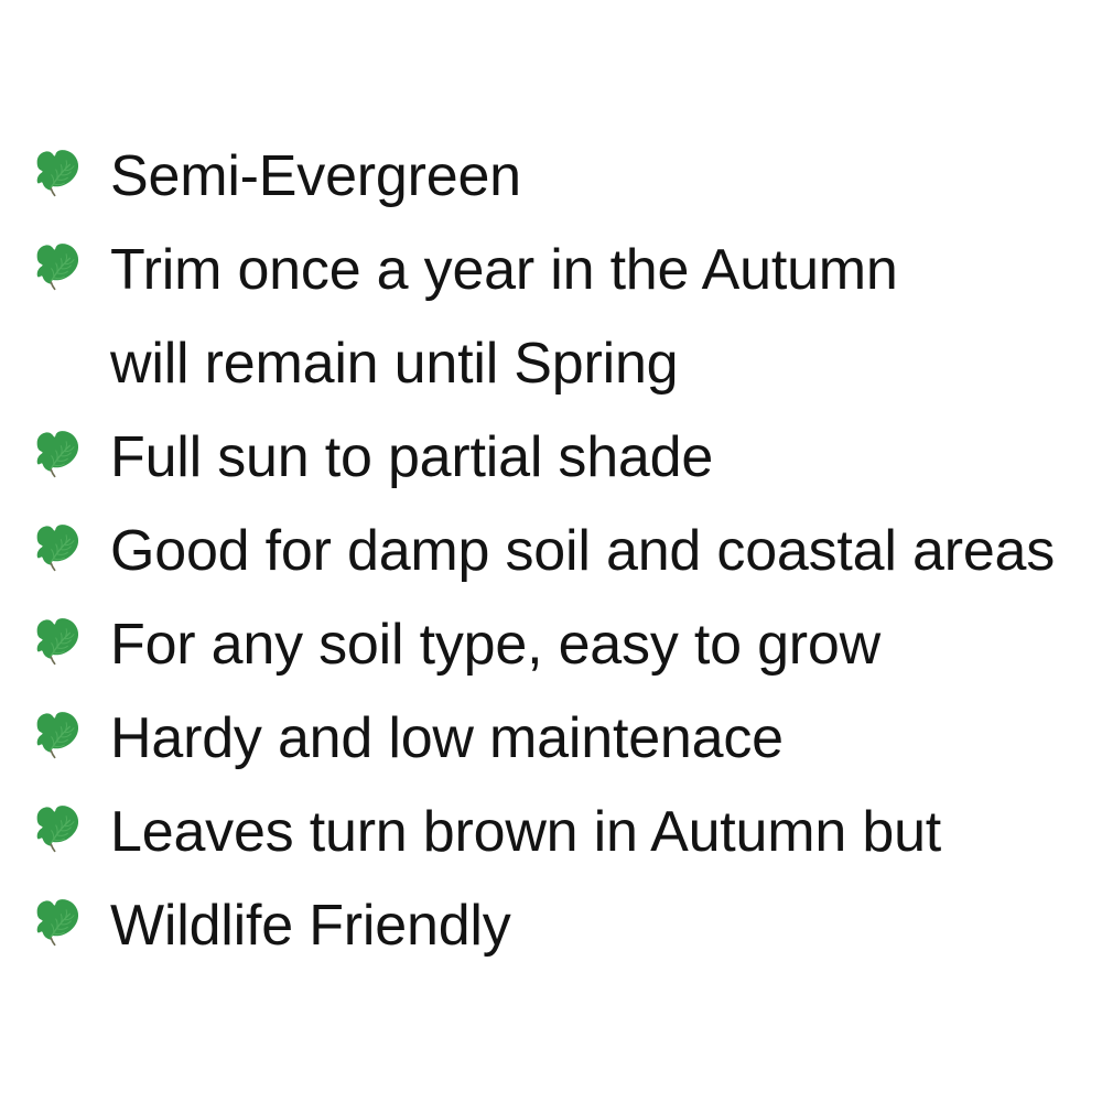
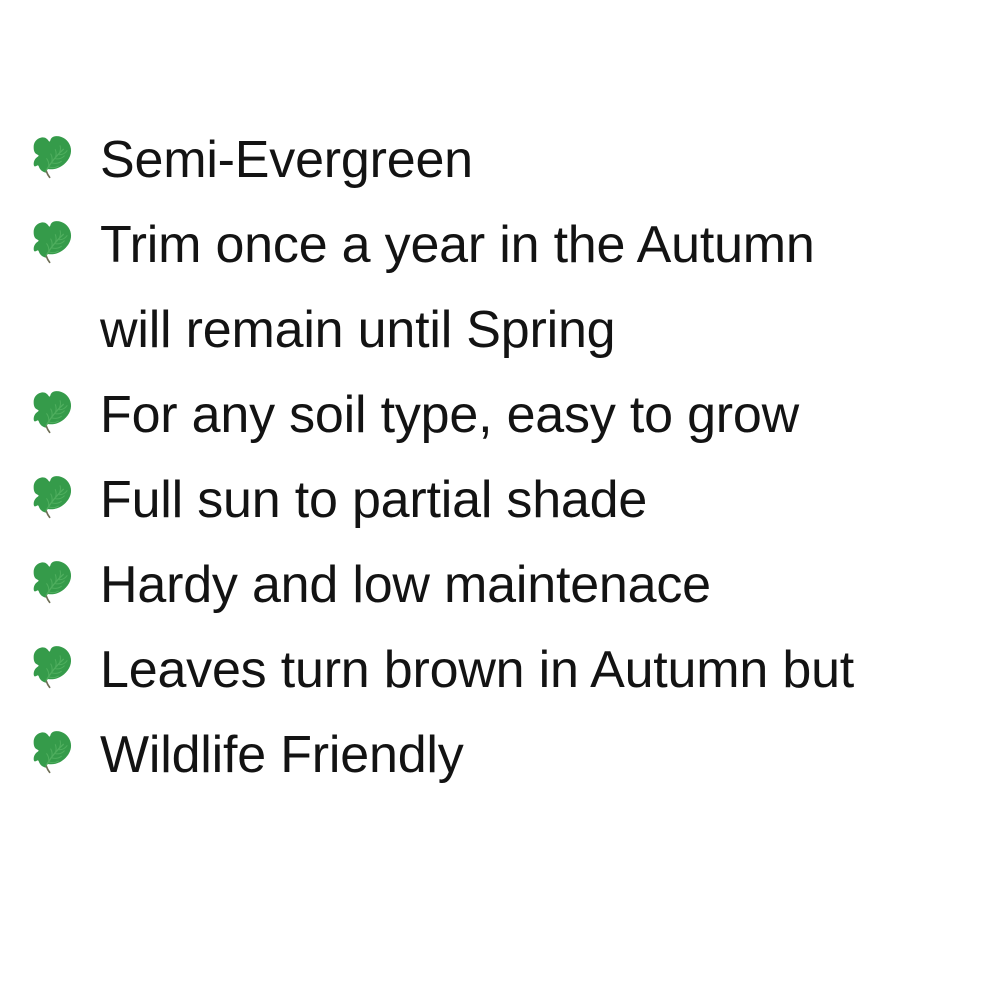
  Semi-Evergreen
  Trim once a year in the Autumn
  will remain until Spring
- Full sun to partial shade
+ For any soil type, easy to grow
- Good for damp soil and coastal areas
- For any soil type, easy to grow
+ Full sun to partial shade
  Hardy and low maintenace
  Leaves turn brown in Autumn but
  Wildlife Friendly
